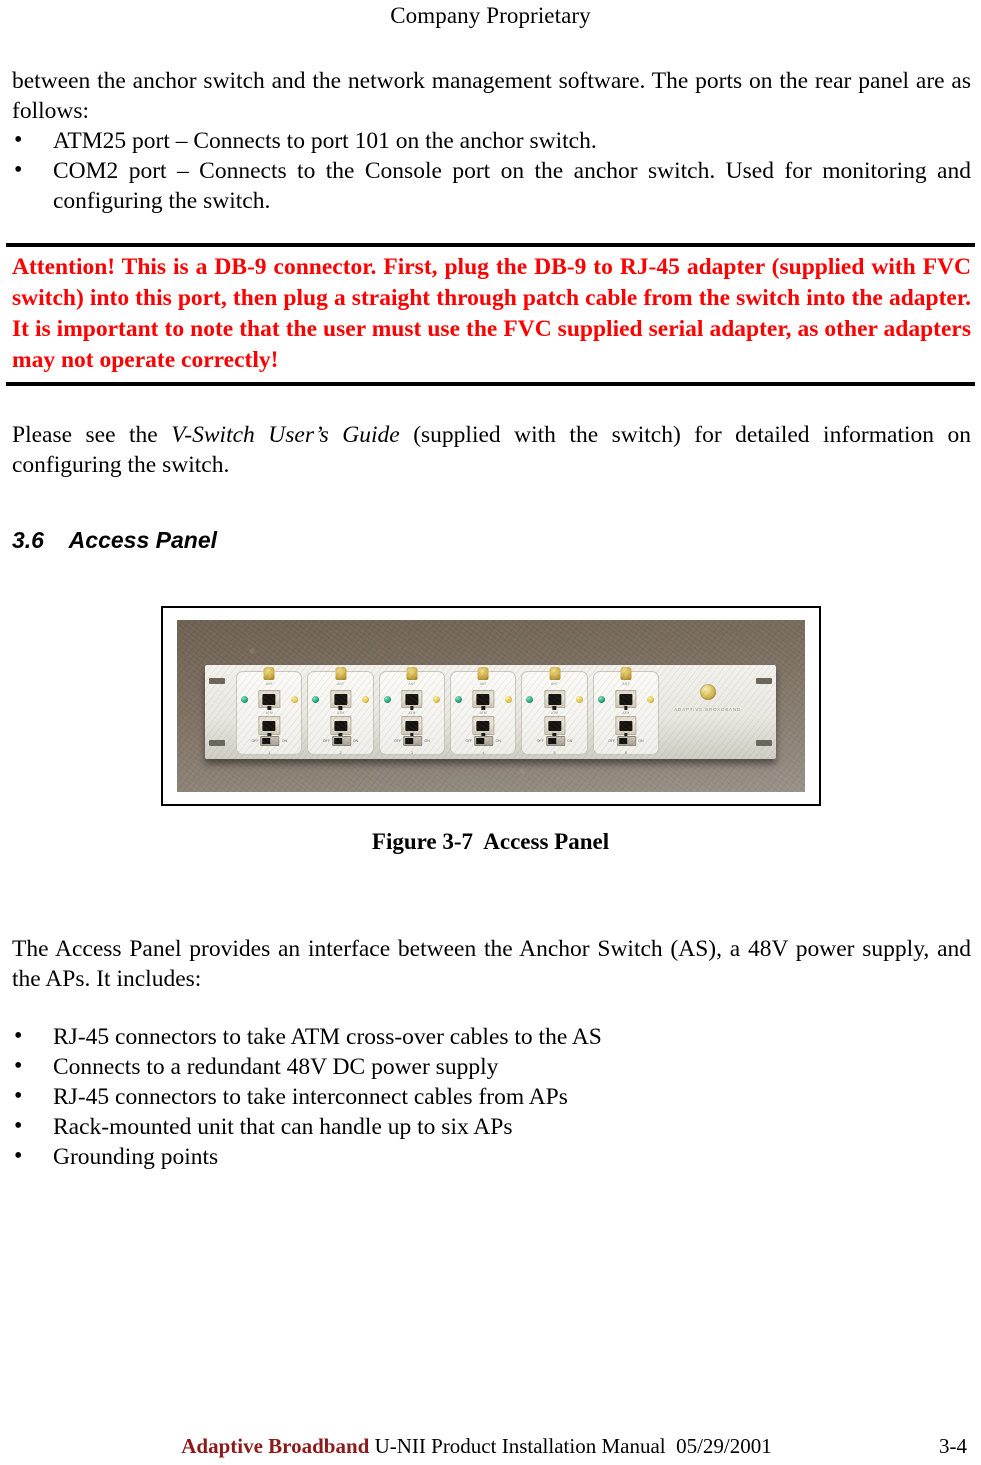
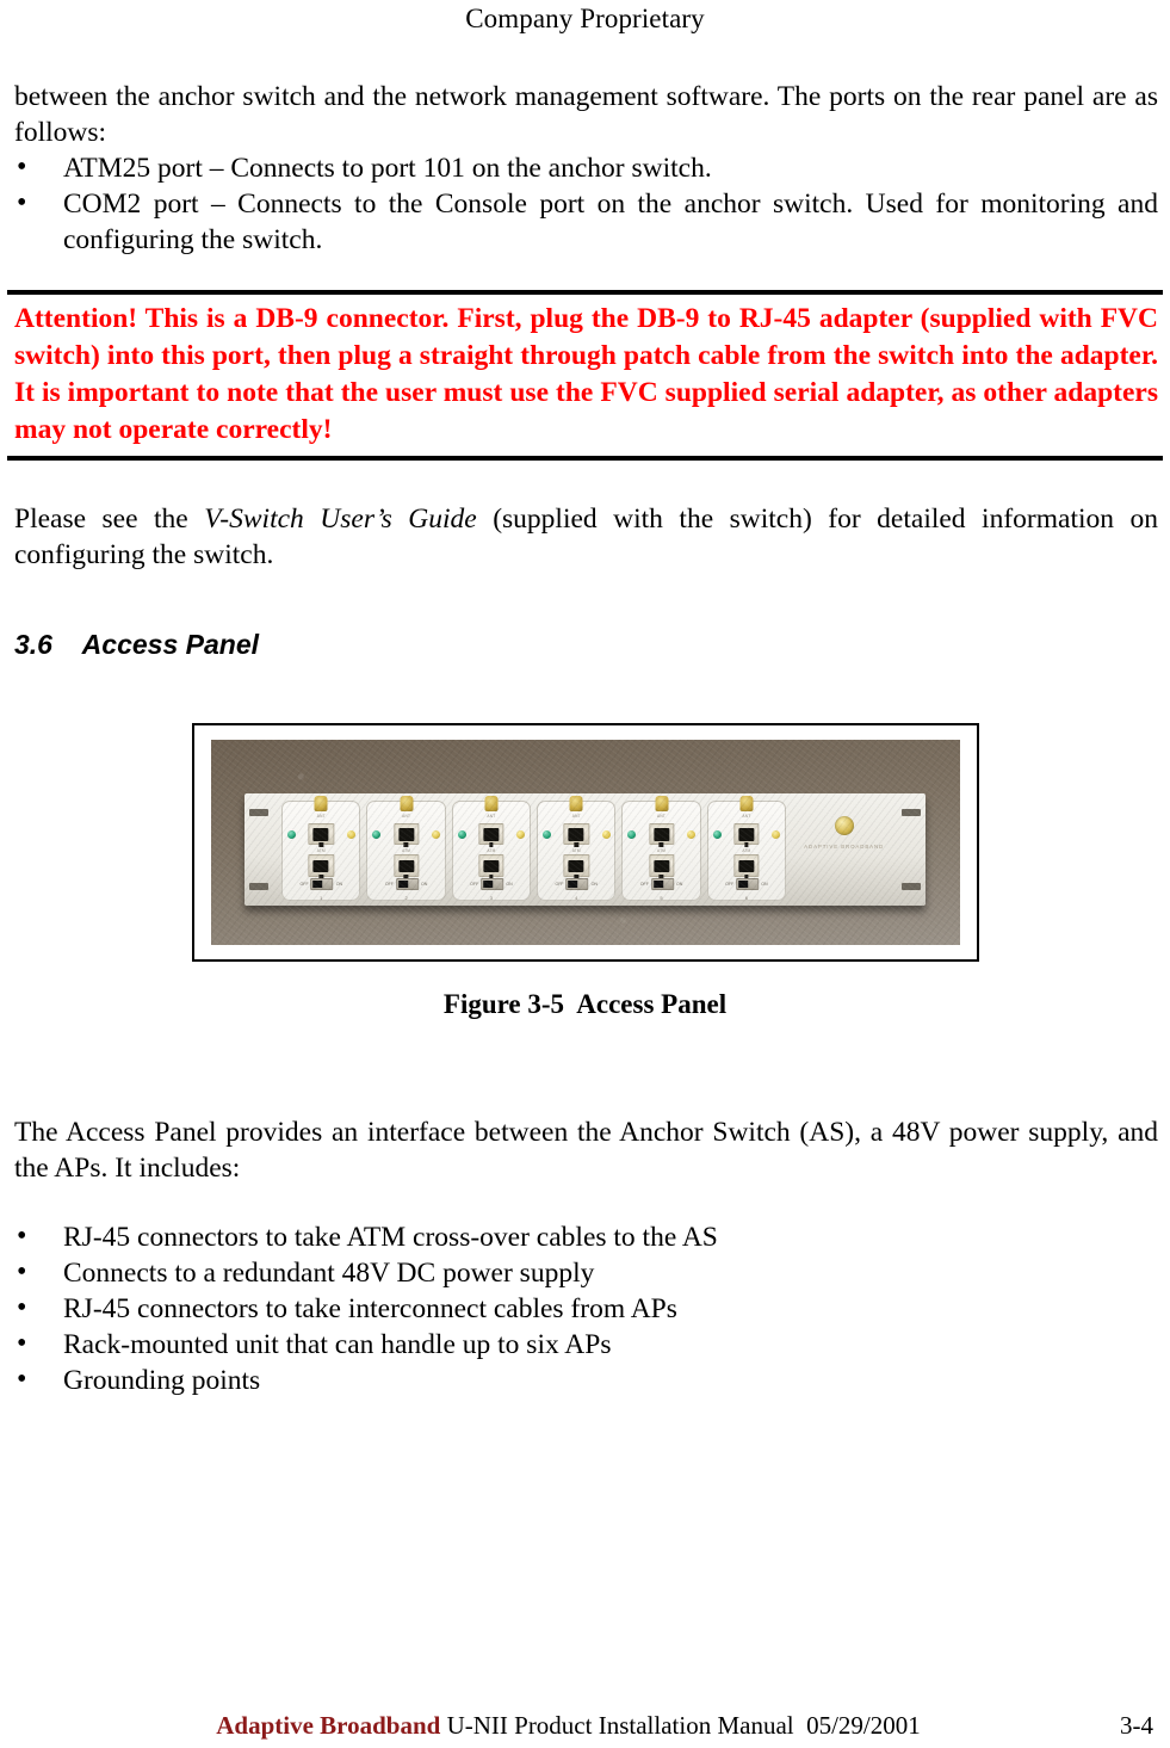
  Company Proprietary
  between the anchor switch and the network management software. The ports on the rear panel are as follows:
  ATM25 port – Connects to port 101 on the anchor switch.
  COM2 port – Connects to the Console port on the anchor switch. Used for monitoring and configuring the switch.
  Attention! This is a DB-9 connector. First, plug the DB-9 to RJ-45 adapter (supplied with FVC switch) into this port, then plug a straight through patch cable from the switch into the adapter. It is important to note that the user must use the FVC supplied serial adapter, as other adapters may not operate correctly!
  Please see the V-Switch User’s Guide (supplied with the switch) for detailed information on configuring the switch.
  3.6 Access Panel
- Figure 3-7 Access Panel
+ Figure 3-5 Access Panel
  The Access Panel provides an interface between the Anchor Switch (AS), a 48V power supply, and the APs. It includes:
  RJ-45 connectors to take ATM cross-over cables to the AS
  Connects to a redundant 48V DC power supply
  RJ-45 connectors to take interconnect cables from APs
  Rack-mounted unit that can handle up to six APs
  Grounding points
  Adaptive Broadband U-NII Product Installation Manual 05/29/2001
  3-4
